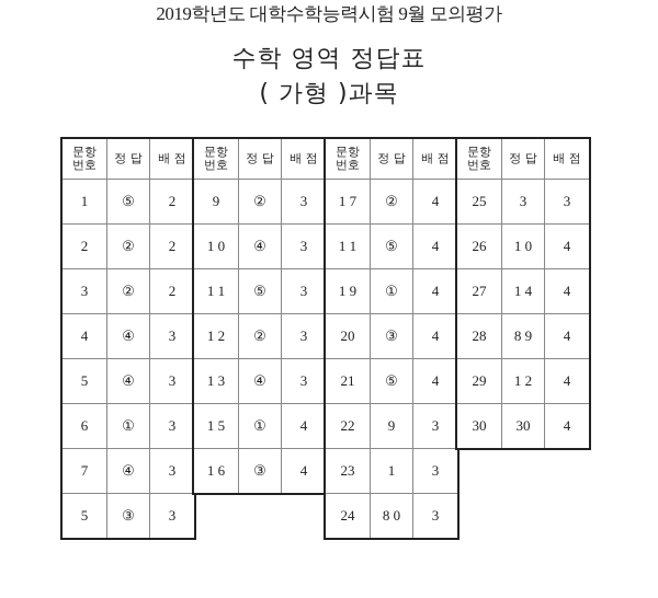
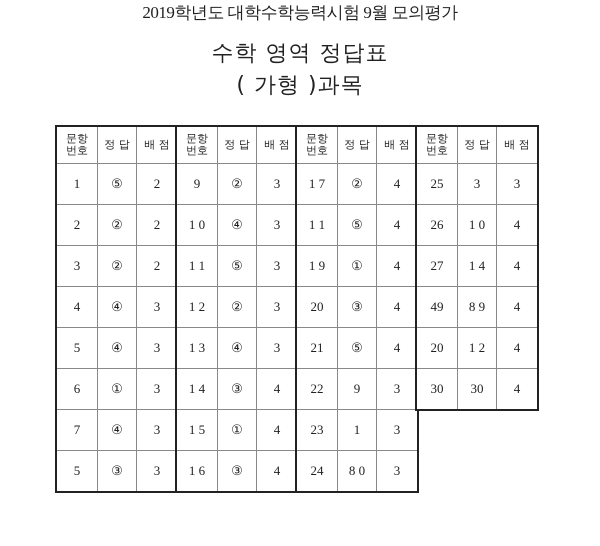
  2019학년도 대학수학능력시험 9월 모의평가
  수학 영역 정답표
  ( 가형 )과목
  문항번호	정 답	배 점
  1	⑤	2
  2	②	2
  3	②	2
  4	④	3
  5	④	3
  6	①	3
  7	④	3
  5	③	3
  문항번호	정 답	배 점
  9	②	3
  1 0	④	3
  1 1	⑤	3
  1 2	②	3
  1 3	④	3
+ 1 4	③	4
  1 5	①	4
  1 6	③	4
  문항번호	정 답	배 점
  1 7	②	4
  1 1	⑤	4
  1 9	①	4
  20	③	4
  21	⑤	4
  22	9	3
  23	1	3
  24	8 0	3
  문항번호	정 답	배 점
  25	3	3
  26	1 0	4
  27	1 4	4
- 28	8 9	4
+ 49	8 9	4
- 29	1 2	4
+ 20	1 2	4
  30	30	4
